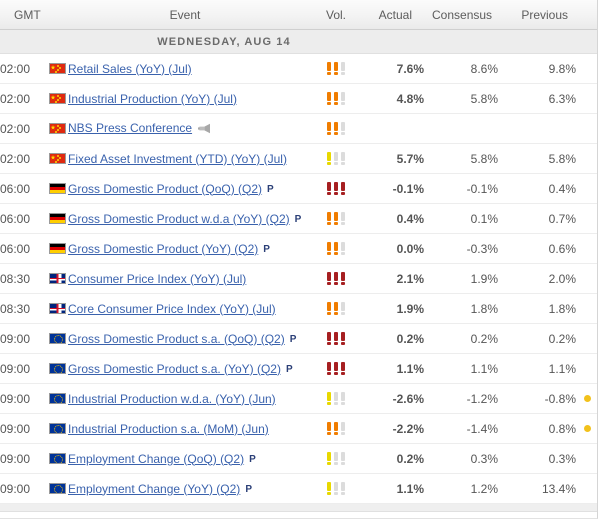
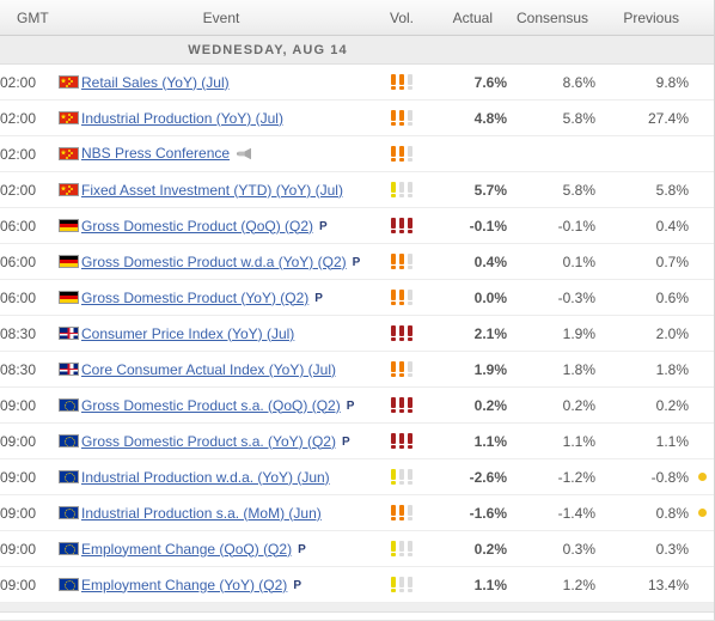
  GMT		Event	Vol.	Actual	Consensus	Previous
  WEDNESDAY, AUG 14
  02:00		Retail Sales (YoY) (Jul)		7.6%	8.6%	9.8%
- 02:00		Industrial Production (YoY) (Jul)		4.8%	5.8%	6.3%
+ 02:00		Industrial Production (YoY) (Jul)		4.8%	5.8%	27.4%
  02:00		NBS Press Conference
  02:00		Fixed Asset Investment (YTD) (YoY) (Jul)		5.7%	5.8%	5.8%
  06:00		Gross Domestic Product (QoQ) (Q2) P		-0.1%	-0.1%	0.4%
  06:00		Gross Domestic Product w.d.a (YoY) (Q2) P		0.4%	0.1%	0.7%
  06:00		Gross Domestic Product (YoY) (Q2) P		0.0%	-0.3%	0.6%
  08:30		Consumer Price Index (YoY) (Jul)		2.1%	1.9%	2.0%
- 08:30		Core Consumer Price Index (YoY) (Jul)		1.9%	1.8%	1.8%
+ 08:30		Core Consumer Actual Index (YoY) (Jul)		1.9%	1.8%	1.8%
  09:00		Gross Domestic Product s.a. (QoQ) (Q2) P		0.2%	0.2%	0.2%
  09:00		Gross Domestic Product s.a. (YoY) (Q2) P		1.1%	1.1%	1.1%
  09:00		Industrial Production w.d.a. (YoY) (Jun)		-2.6%	-1.2%	-0.8%
- 09:00		Industrial Production s.a. (MoM) (Jun)		-2.2%	-1.4%	0.8%
+ 09:00		Industrial Production s.a. (MoM) (Jun)		-1.6%	-1.4%	0.8%
  09:00		Employment Change (QoQ) (Q2) P		0.2%	0.3%	0.3%
  09:00		Employment Change (YoY) (Q2) P		1.1%	1.2%	13.4%
